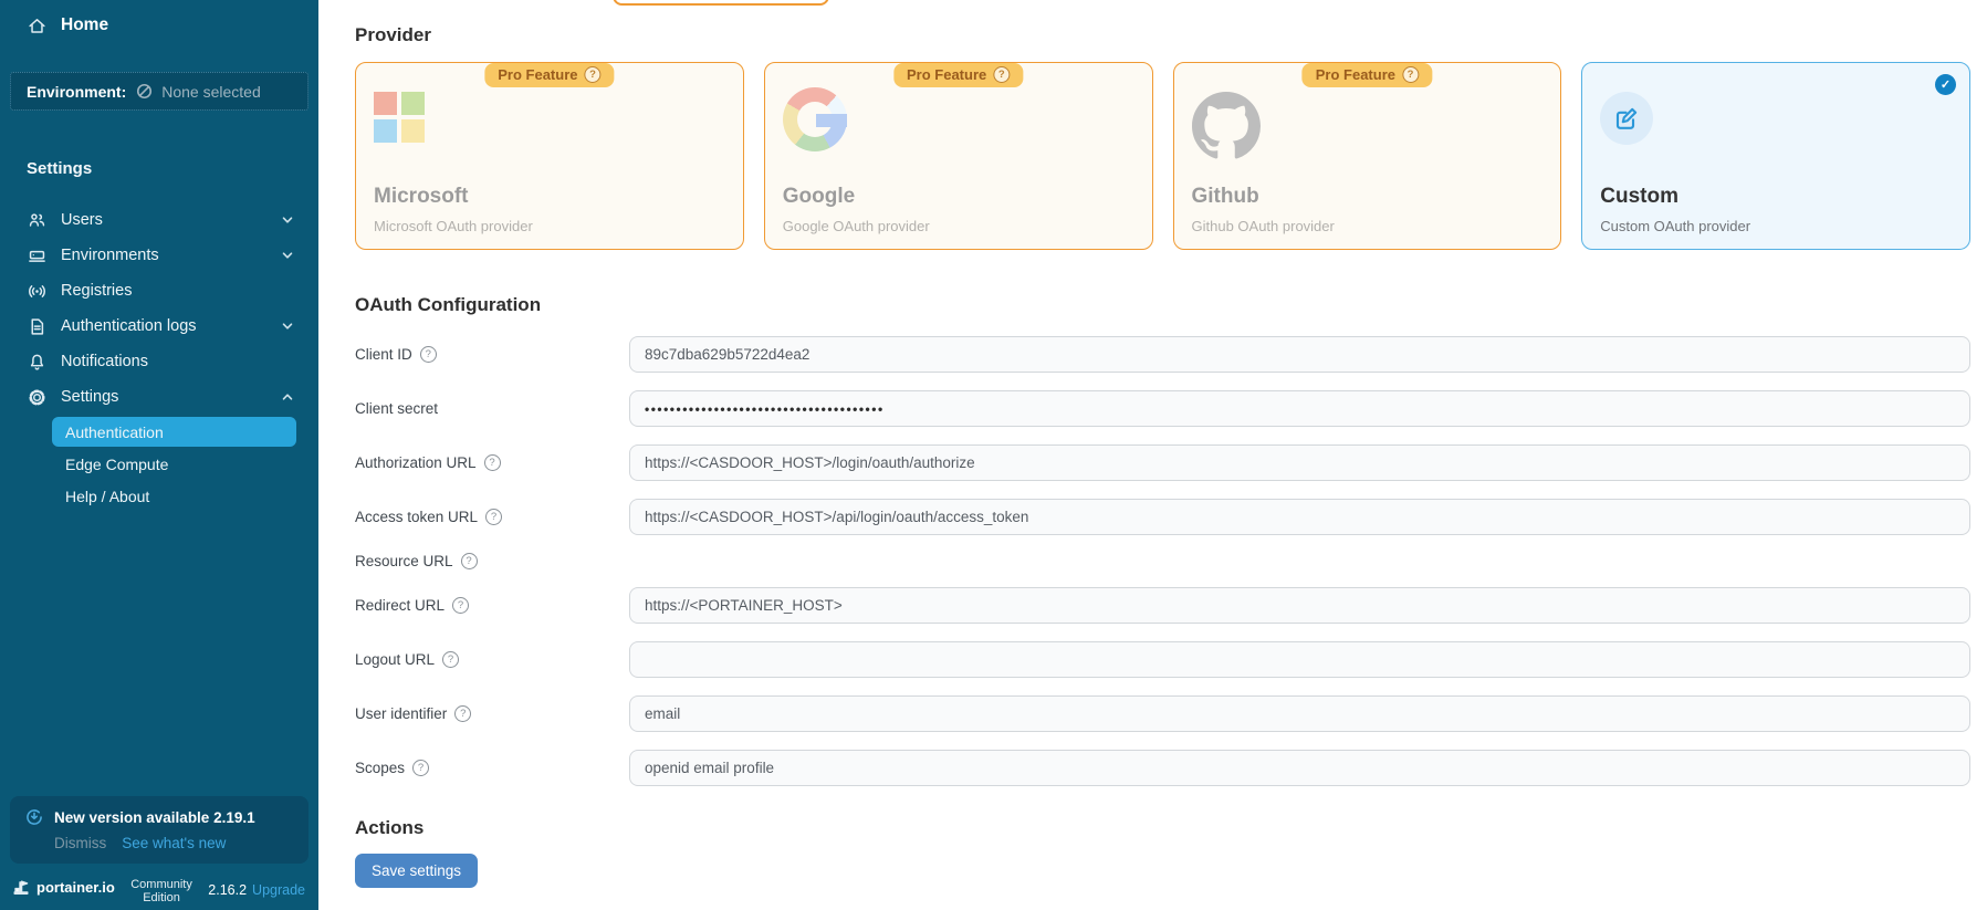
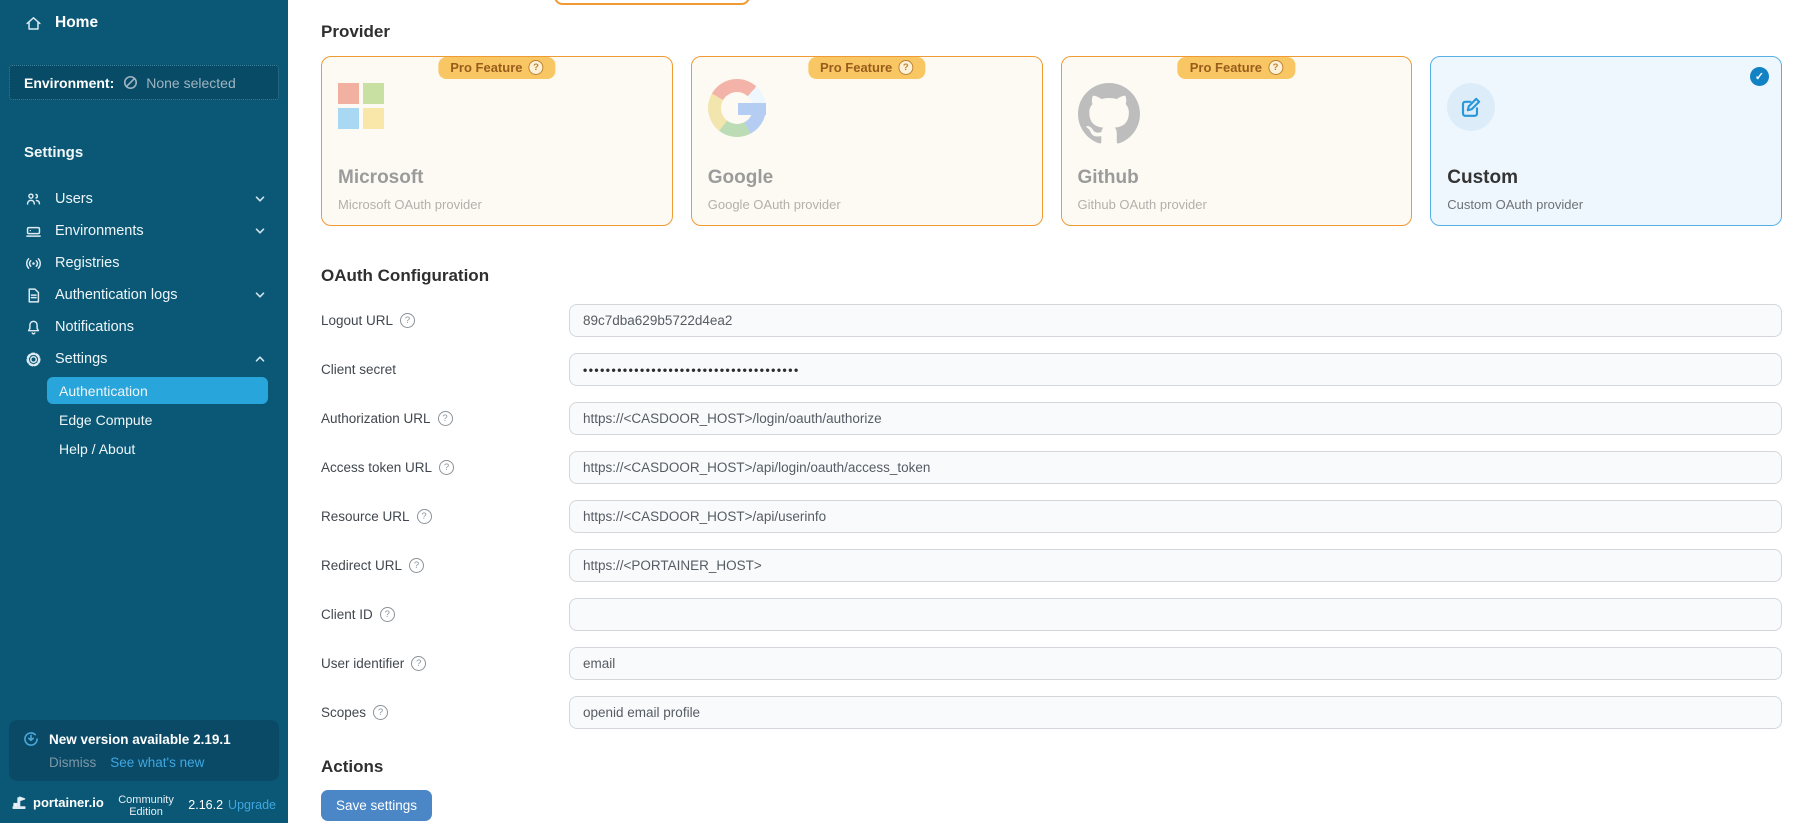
  Home
  Environment:
  None selected
  Settings
  Users
  Environments
  Registries
  Authentication logs
  Notifications
  Settings
  Authentication
  Edge Compute
  Help / About
  New version available 2.19.1
  Dismiss
  See what's new
  portainer.io
  Community
  Edition
  2.16.2
  Upgrade
  Provider
  Pro Feature
  ?
  Microsoft
  Microsoft OAuth provider
  Pro Feature
  ?
  Google
  Google OAuth provider
  Pro Feature
  ?
  Github
  Github OAuth provider
  ✓
  Custom
  Custom OAuth provider
  OAuth Configuration
- Client ID
+ Logout URL
  ?
  89c7dba629b5722d4ea2
  Client secret
  ••••••••••••••••••••••••••••••••••••••
  Authorization URL
  ?
  https://<CASDOOR_HOST>/login/oauth/authorize
  Access token URL
  ?
  https://<CASDOOR_HOST>/api/login/oauth/access_token
  Resource URL
  ?
+ https://<CASDOOR_HOST>/api/userinfo
  Redirect URL
  ?
  https://<PORTAINER_HOST>
- Logout URL
+ Client ID
  ?
  User identifier
  ?
  email
  Scopes
  ?
  openid email profile
  Actions
  Save settings
